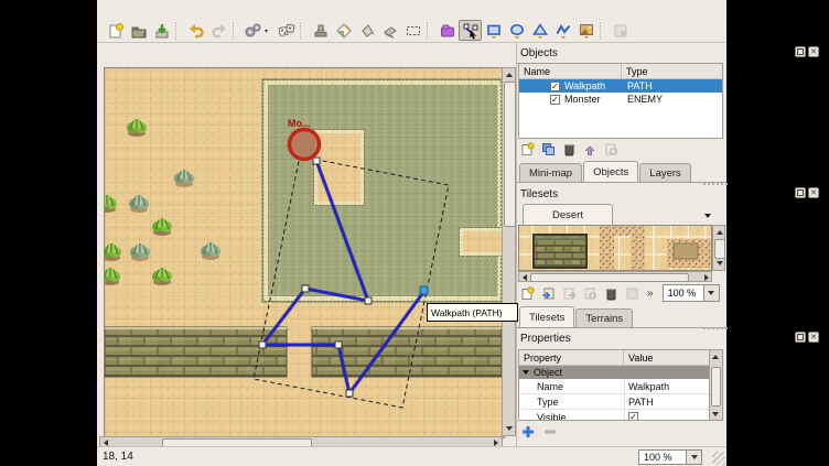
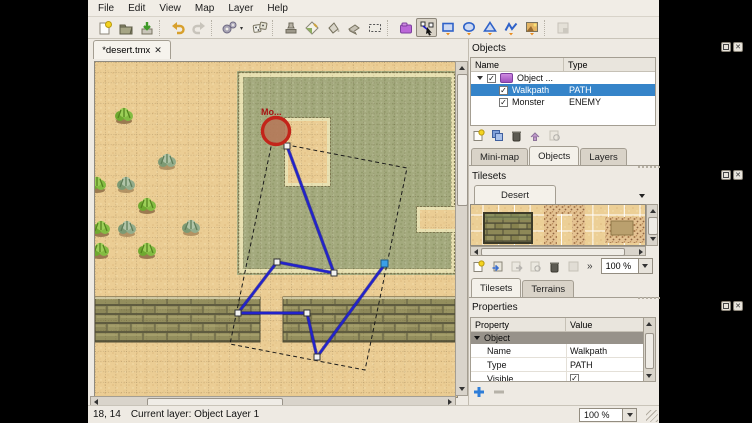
+ File
+ Edit
+ View
+ Map
+ Layer
+ Help
+ *desert.tmx
+ ✕
  Mo...
- Walkpath (PATH)
  Objects
  Name
  Type
+ Object ...
  Walkpath
  PATH
  Monster
  ENEMY
  Mini-map
  Objects
  Layers
  Tilesets
  Desert
  »
  100 %
  Tilesets
  Terrains
  Properties
  Property
  Value
  Object
  Name
  Walkpath
  Type
  PATH
  Visible
  18, 14
+ Current layer: Object Layer 1
  100 %
